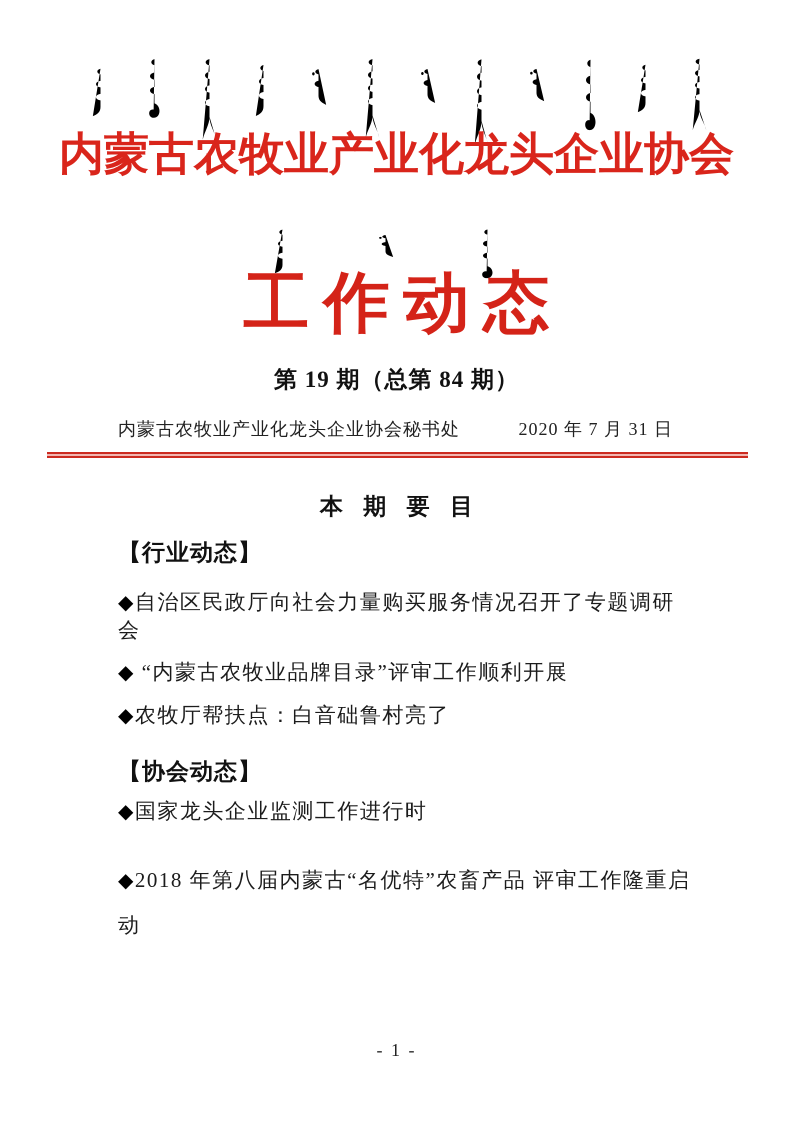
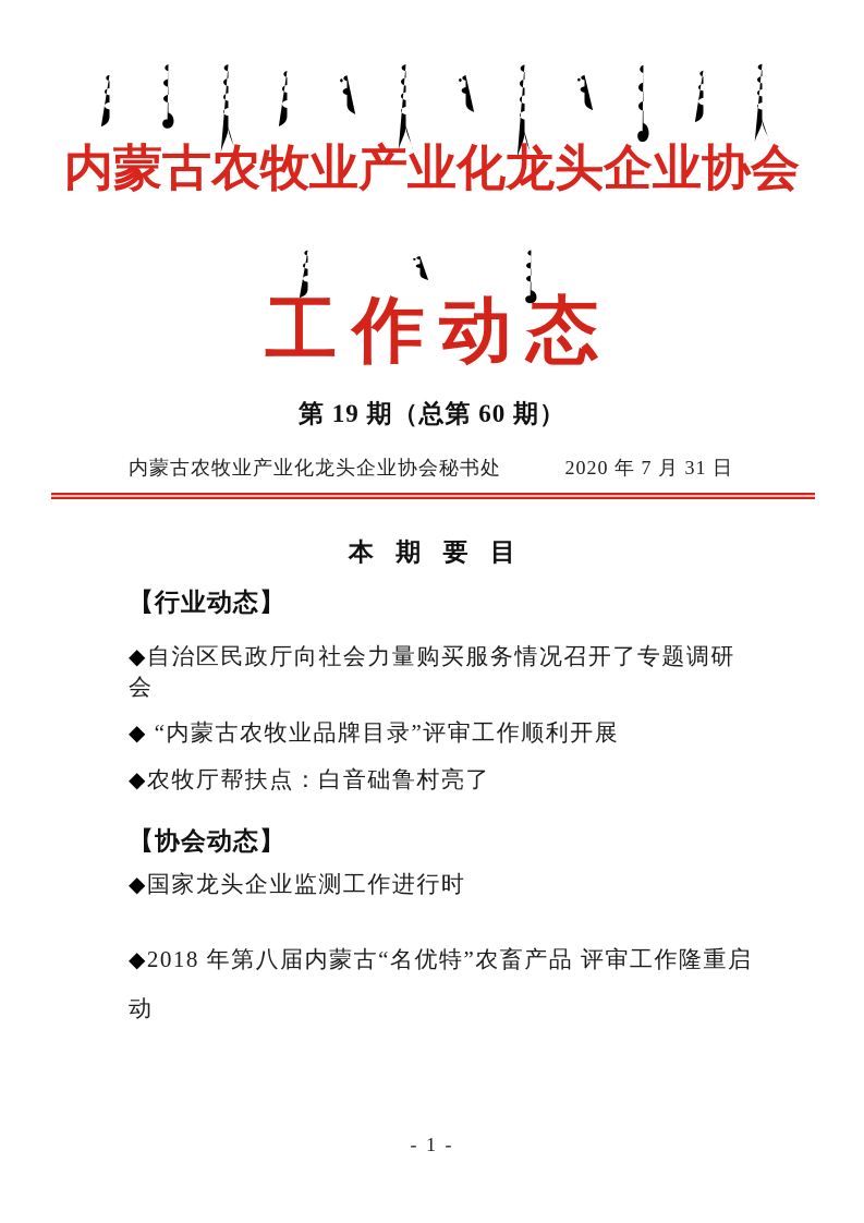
  内蒙古农牧业产业化龙头企业协会
  工作动态
- 第 19 期（总第 84 期）
+ 第 19 期（总第 60 期）
  内蒙古农牧业产业化龙头企业协会秘书处
  2020 年 7 月 31 日
  本 期 要 目
  【行业动态】
  ◆自治区民政厅向社会力量购买服务情况召开了专题调研会
  ◆ “内蒙古农牧业品牌目录”评审工作顺利开展
  ◆农牧厅帮扶点：白音础鲁村亮了
  【协会动态】
  ◆国家龙头企业监测工作进行时
  ◆2018 年第八届内蒙古“名优特”农畜产品 评审工作隆重启动
  - 1 -
